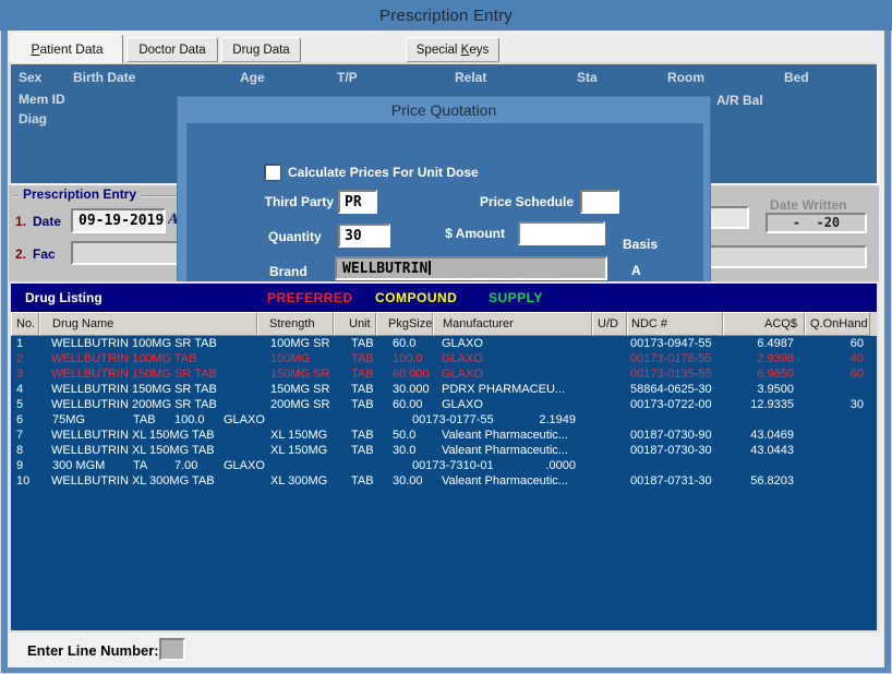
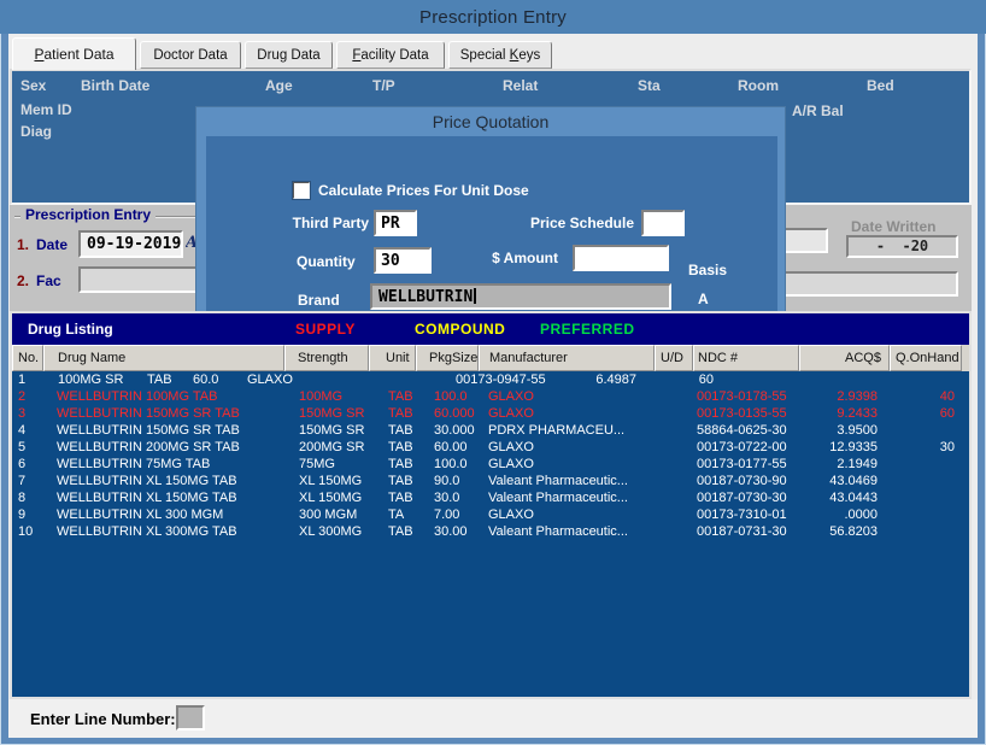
  Prescription Entry
  Patient Data
  Doctor Data
  Drug Data
+ Facility Data
  Special Keys
  Sex
  Birth Date
  Age
  T/P
  Relat
  Sta
  Room
  Bed
  Mem ID
  A/R Bal
  Diag
  Prescription Entry
  1.
  Date
  09-19-2019
  A
  2.
  Fac
  Date Written
  - -20
  Drug Listing
- PREFERRED
+ SUPPLY
  COMPOUND
- SUPPLY
+ PREFERRED
  No.
  Drug Name
  Strength
  Unit
  PkgSize
  Manufacturer
  U/D
  NDC #
  ACQ$
  Q.OnHand
  1
- WELLBUTRIN 100MG SR TAB
  100MG SR
  TAB
  60.0
  GLAXO
  00173-0947-55
  6.4987
  60
  2
  WELLBUTRIN 100MG TAB
  100MG
  TAB
  100.0
  GLAXO
  00173-0178-55
  2.9398
  40
  3
  WELLBUTRIN 150MG SR TAB
  150MG SR
  TAB
  60.000
  GLAXO
  00173-0135-55
- 6.9650
+ 9.2433
  60
  4
  WELLBUTRIN 150MG SR TAB
  150MG SR
  TAB
  30.000
  PDRX PHARMACEU...
  58864-0625-30
  3.9500
  5
  WELLBUTRIN 200MG SR TAB
  200MG SR
  TAB
  60.00
  GLAXO
  00173-0722-00
  12.9335
  30
  6
+ WELLBUTRIN 75MG TAB
  75MG
  TAB
  100.0
  GLAXO
  00173-0177-55
  2.1949
  7
  WELLBUTRIN XL 150MG TAB
  XL 150MG
  TAB
- 50.0
+ 90.0
  Valeant Pharmaceutic...
  00187-0730-90
  43.0469
  8
  WELLBUTRIN XL 150MG TAB
  XL 150MG
  TAB
  30.0
  Valeant Pharmaceutic...
  00187-0730-30
  43.0443
  9
+ WELLBUTRIN XL 300 MGM
  300 MGM
  TA
  7.00
  GLAXO
  00173-7310-01
  .0000
  10
  WELLBUTRIN XL 300MG TAB
  XL 300MG
  TAB
  30.00
  Valeant Pharmaceutic...
  00187-0731-30
  56.8203
  Enter Line Number:
  Price Quotation
  Calculate Prices For Unit Dose
  Third Party
  PR
  Price Schedule
  Quantity
  30
  $ Amount
  Basis
  A
  Brand
  WELLBUTRIN
